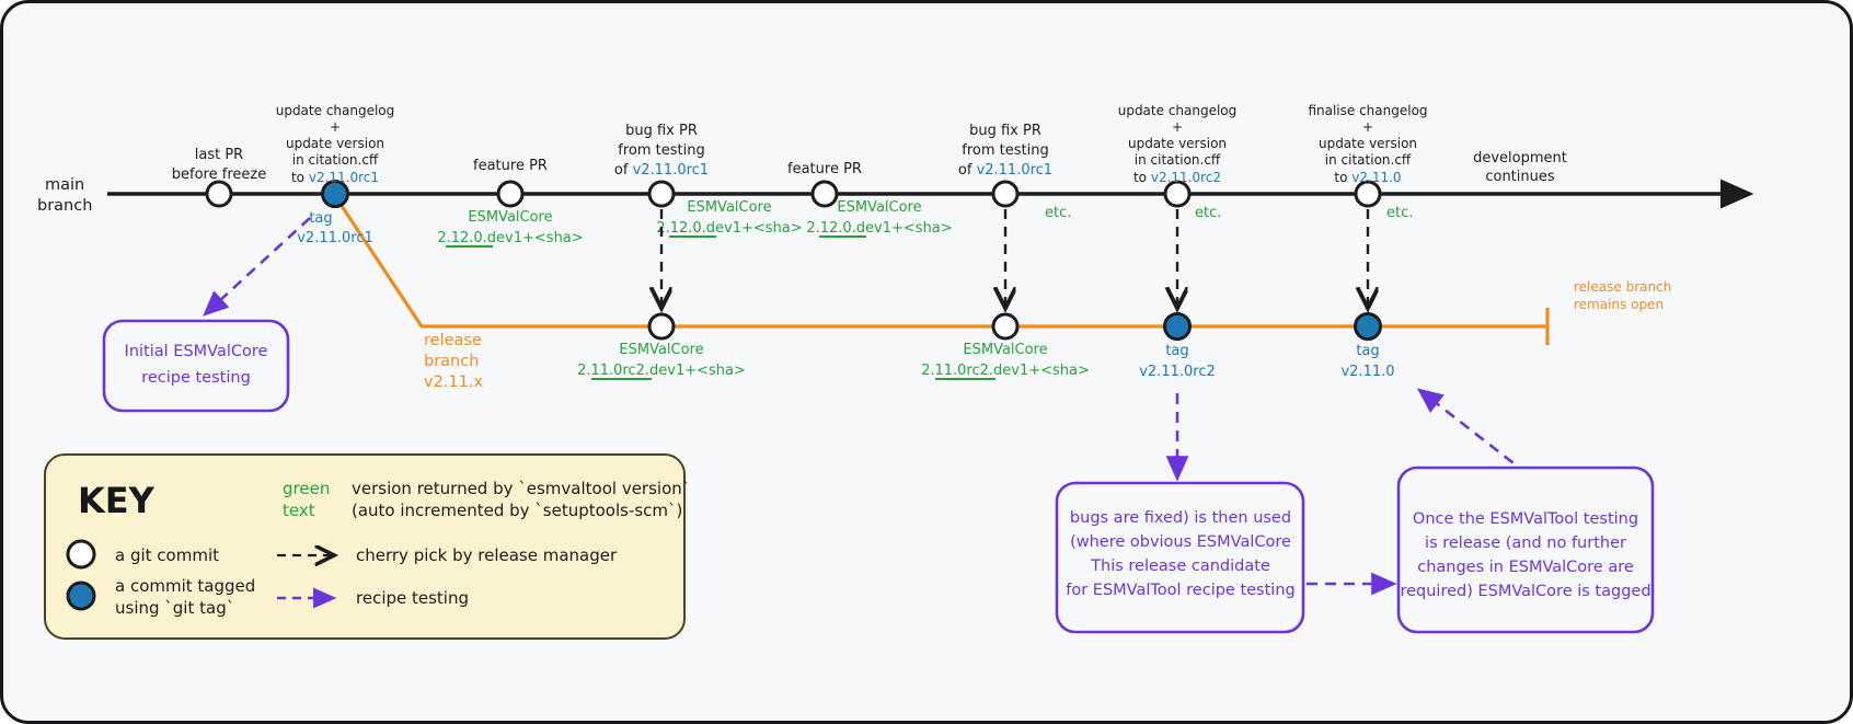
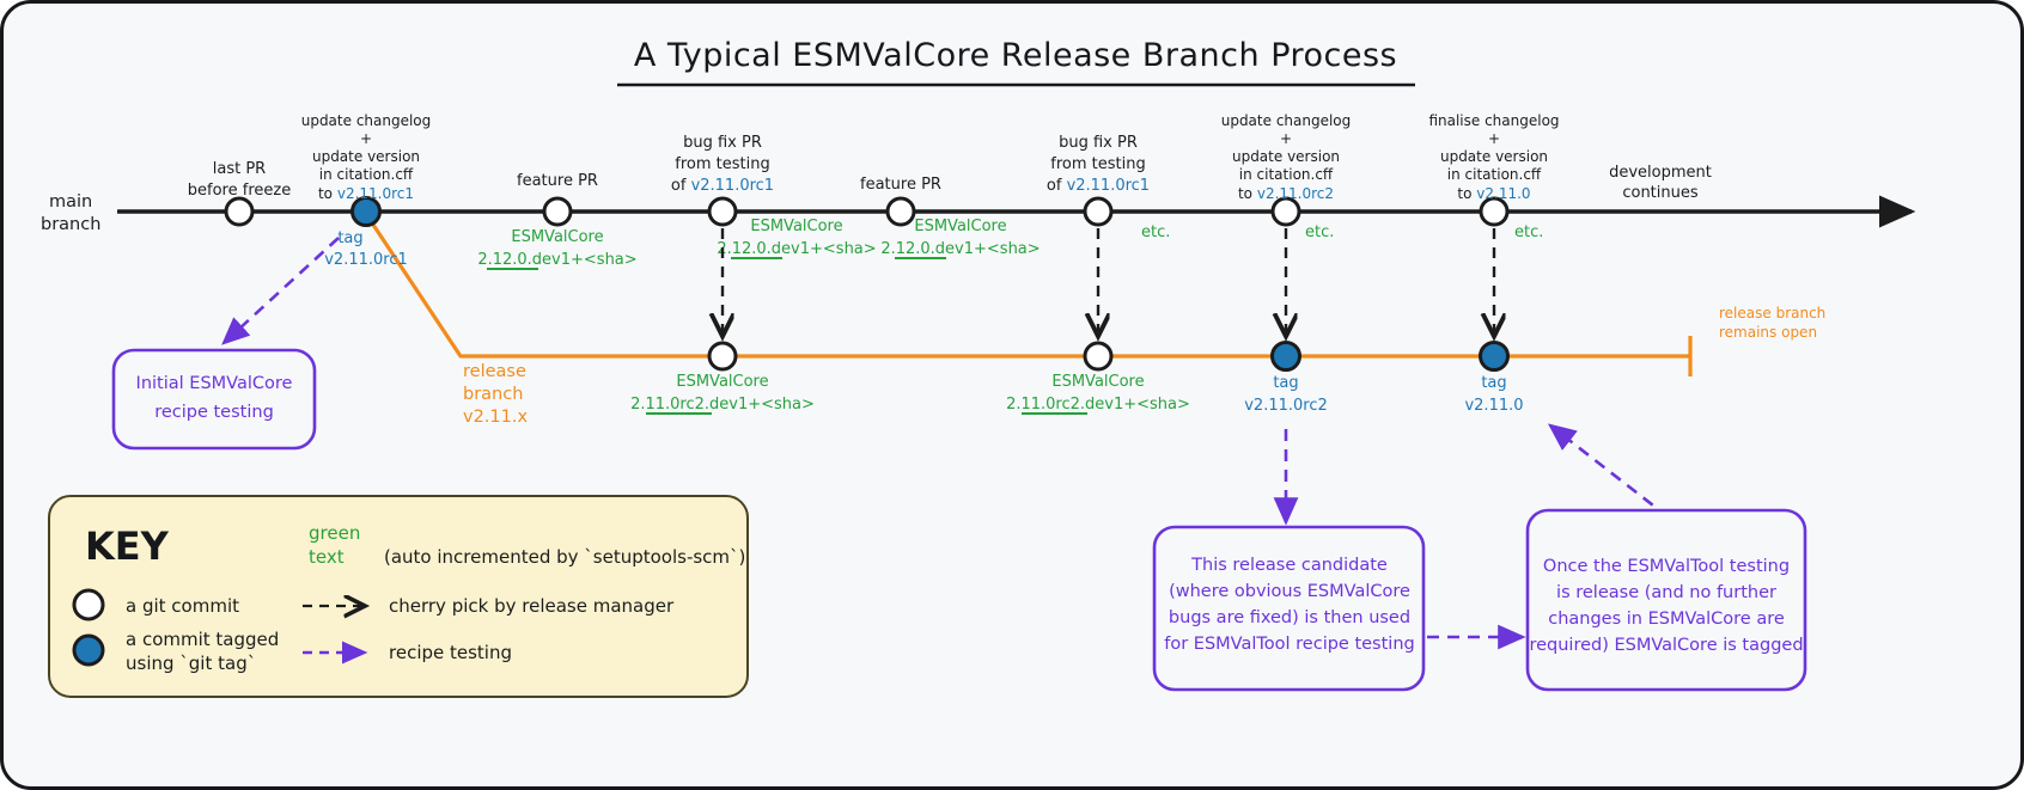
+ A Typical ESMValCore Release Branch Process
  main
  branch
  development
  continues
  release
  branch
  v2.11.x
  release branch
  remains open
  last PR
  before freeze
  update changelog
  +
  update version
  in citation.cff
  to v2.11.0rc1
  tag
  v2.11.0rc1
  feature PR
  ESMValCore
  2.12.0.dev1+<sha>
  bug fix PR
  from testing
  of v2.11.0rc1
  ESMValCore
  .12.0.dev1+<sha>
  feature PR
  ESMValCore
  2.12.0.dev1+<sha>
  bug fix PR
  from testing
  of v2.11.0rc1
  etc.
  update changelog
  +
  update version
  in citation.cff
  to v2.11.0rc2
  etc.
  finalise changelog
  +
  update version
  in citation.cff
  to v2.11.0
  etc.
  ESMValCore
  2.11.0rc2.dev1+<sha>
  ESMValCore
  2.11.0rc2.dev1+<sha>
  tag
  v2.11.0rc2
  tag
  v2.11.0
  Initial ESMValCore
  recipe testing
- bugs are fixed) is then used
+ This release candidate
  (where obvious ESMValCore
- This release candidate
+ bugs are fixed) is then used
  for ESMValTool recipe testing
  Once the ESMValTool testing
  is release (and no further
  changes in ESMValCore are
  required) ESMValCore is tagged
  KEY
  green
  text
- version returned by `esmvaltool version`
  (auto incremented by `setuptools-scm`)
  a git commit
  a commit tagged
  using `git tag`
  cherry pick by release manager
  recipe testing
